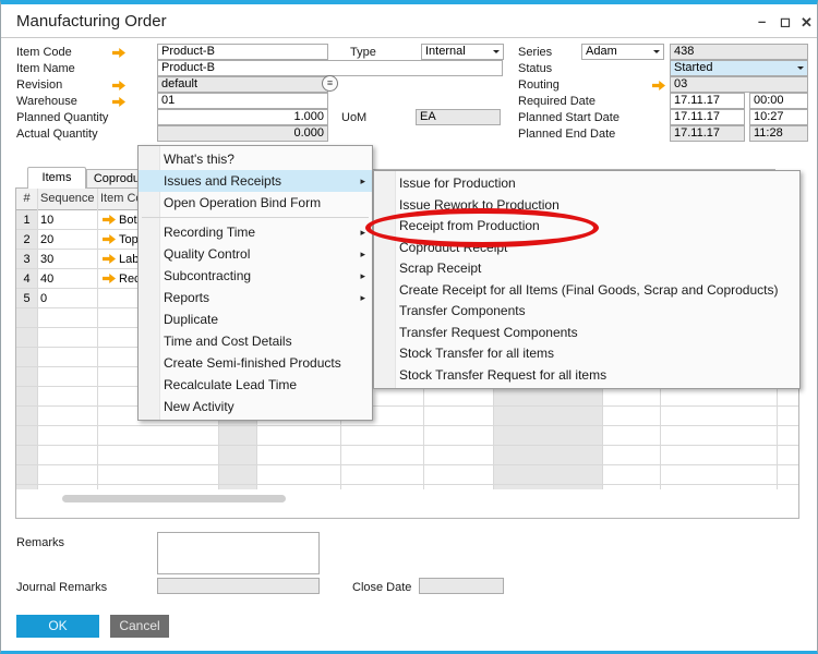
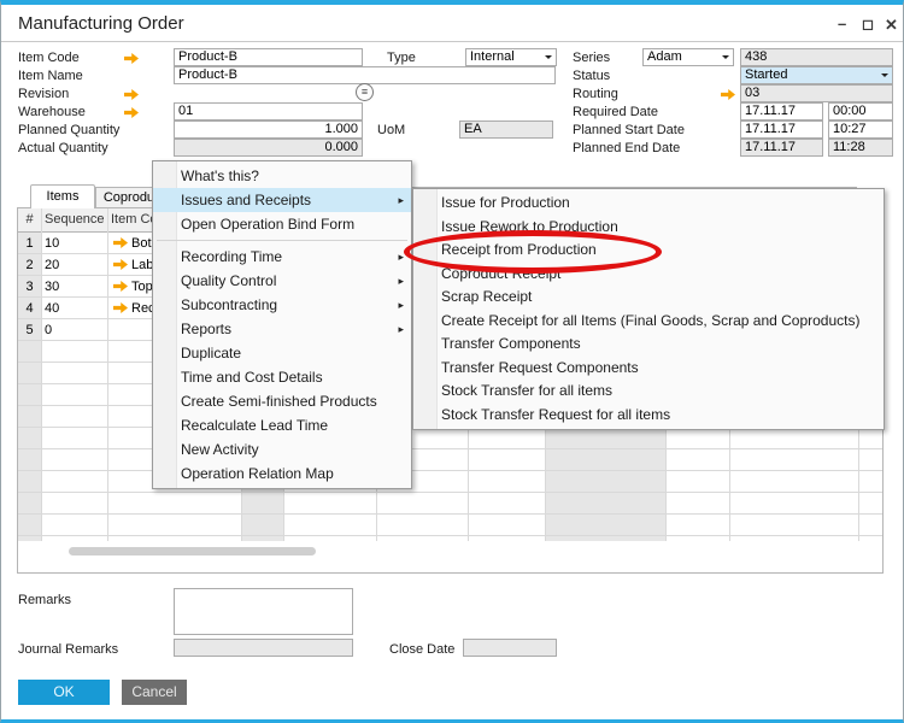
  Manufacturing Order
  –
  ◻
  ✕
  Item Code
  Product-B
  Item Name
  Product-B
  Revision
- default
  ≡
  Warehouse
  01
  Planned Quantity
  1.000
  UoM
  EA
  Actual Quantity
  0.000
  Type
  Internal
  Series
  Adam
  438
  Status
  Started
  Routing
  03
  Required Date
  17.11.17
  00:00
  Planned Start Date
  17.11.17
  10:27
  Planned End Date
  17.11.17
  11:28
  Items
  Coprodu
  #
  Sequence
  1
  10
  Bot
  2
  20
- Top
+ Lab
  3
  30
- Lab
+ Top
  4
  40
  5
  0
  What's this?
  Issues and Receipts
  ▸
  Open Operation Bind Form
  Recording Time
  ▸
  Quality Control
  ▸
  Subcontracting
  ▸
  Reports
  ▸
  Duplicate
  Time and Cost Details
  Create Semi-finished Products
  Recalculate Lead Time
  New Activity
+ Operation Relation Map
  Issue for Production
  Issue Rework to Production
  Receipt from Production
  Coproduct Receipt
  Scrap Receipt
  Create Receipt for all Items (Final Goods, Scrap and Coproducts)
  Transfer Components
  Transfer Request Components
  Stock Transfer for all items
  Stock Transfer Request for all items
  Remarks
  Journal Remarks
  Close Date
  OK
  Cancel
